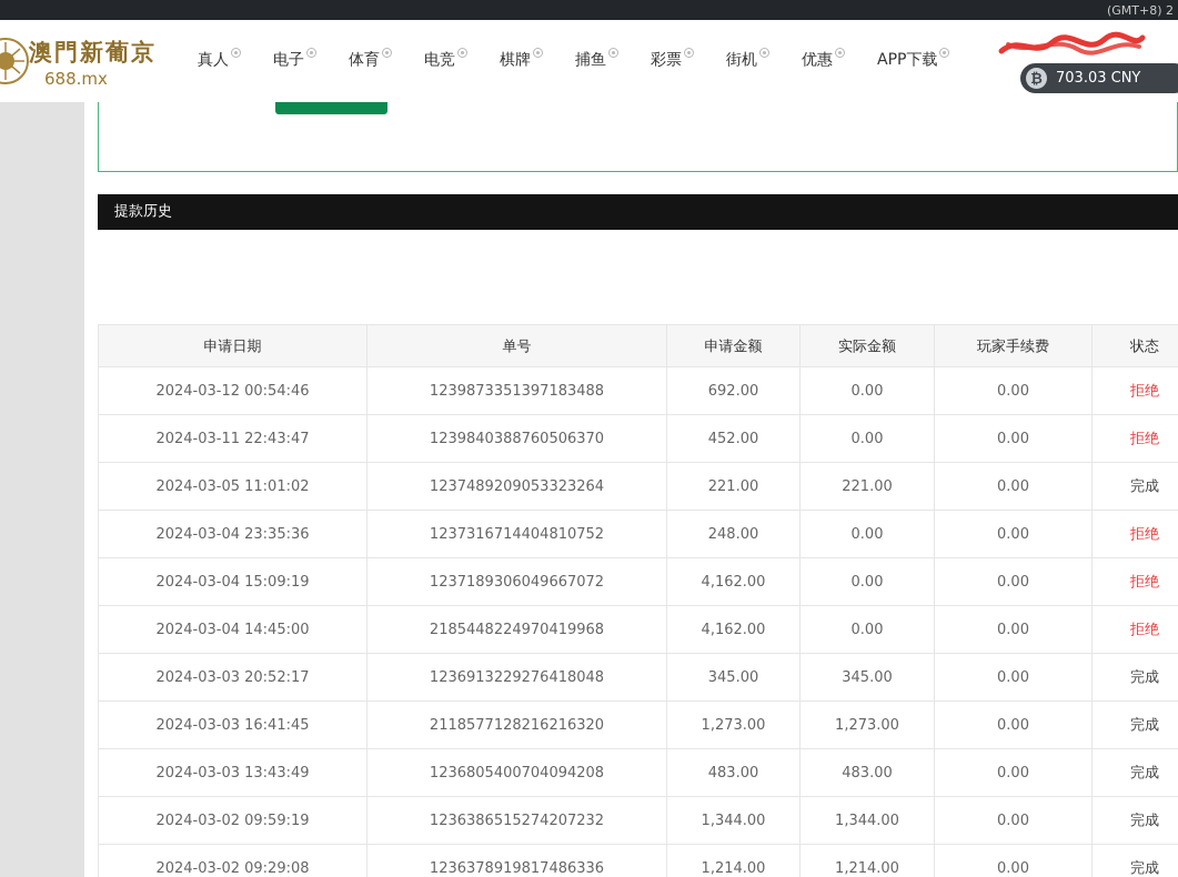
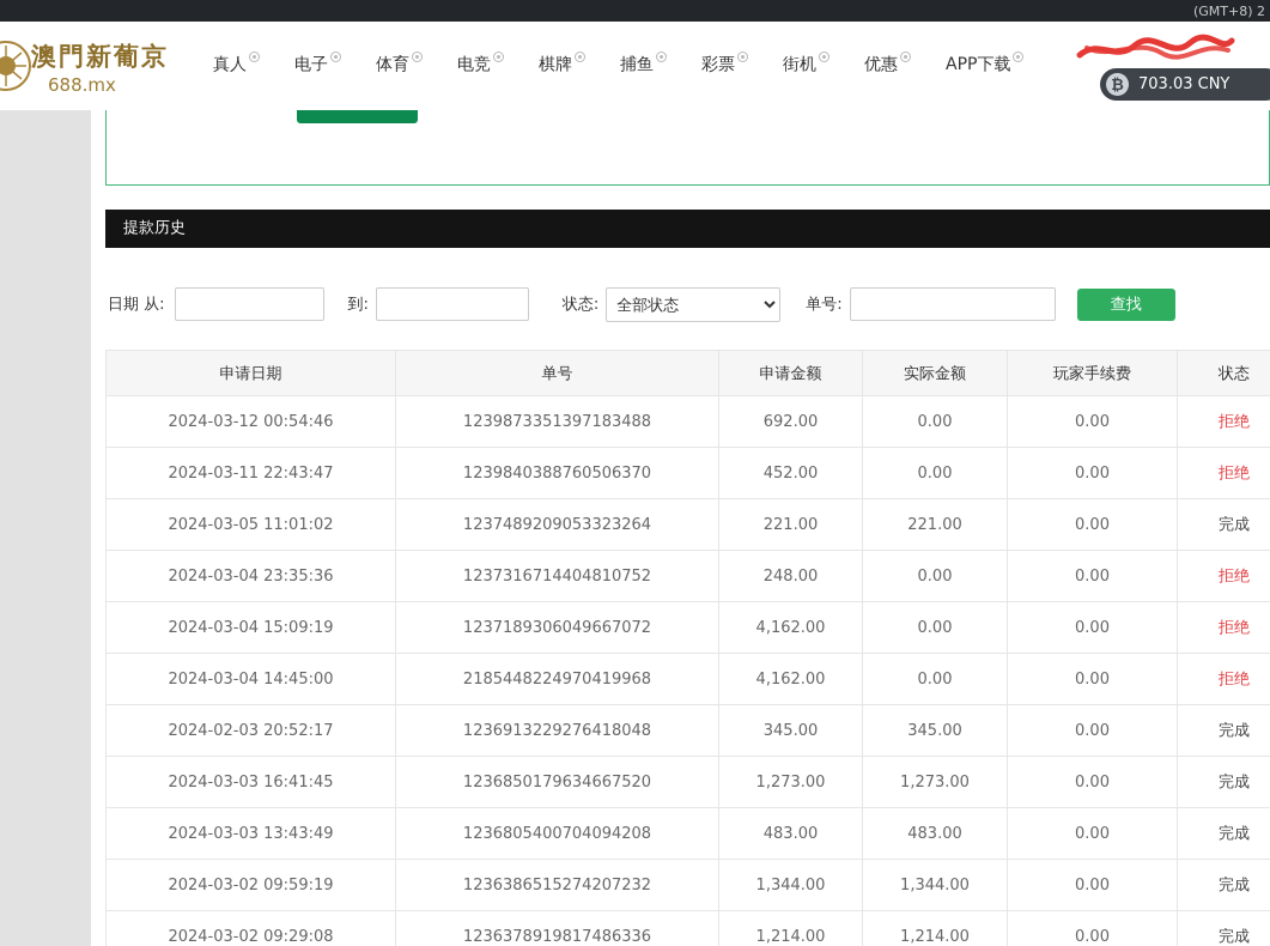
  (GMT+8) 2
  澳門新葡京
  688.mx
  真人
  电子
  体育
  电竞
  棋牌
  捕鱼
  彩票
  街机
  优惠
  APP下载
  ₿
  703.03 CNY
  提款历史
+ 日期 从:
+ 到:
+ 状态:
+ 全部状态
+ 单号:
+ 查找
  申请日期	单号	申请金额	实际金额	玩家手续费	状态
  2024-03-12 00:54:46	1239873351397183488	692.00	0.00	0.00	拒绝
  2024-03-11 22:43:47	1239840388760506370	452.00	0.00	0.00	拒绝
  2024-03-05 11:01:02	1237489209053323264	221.00	221.00	0.00	完成
  2024-03-04 23:35:36	1237316714404810752	248.00	0.00	0.00	拒绝
  2024-03-04 15:09:19	1237189306049667072	4,162.00	0.00	0.00	拒绝
  2024-03-04 14:45:00	2185448224970419968	4,162.00	0.00	0.00	拒绝
- 2024-03-03 20:52:17	1236913229276418048	345.00	345.00	0.00	完成
+ 2024-02-03 20:52:17	1236913229276418048	345.00	345.00	0.00	完成
- 2024-03-03 16:41:45	2118577128216216320	1,273.00	1,273.00	0.00	完成
+ 2024-03-03 16:41:45	1236850179634667520	1,273.00	1,273.00	0.00	完成
  2024-03-03 13:43:49	1236805400704094208	483.00	483.00	0.00	完成
  2024-03-02 09:59:19	1236386515274207232	1,344.00	1,344.00	0.00	完成
  2024-03-02 09:29:08	1236378919817486336	1,214.00	1,214.00	0.00	完成
